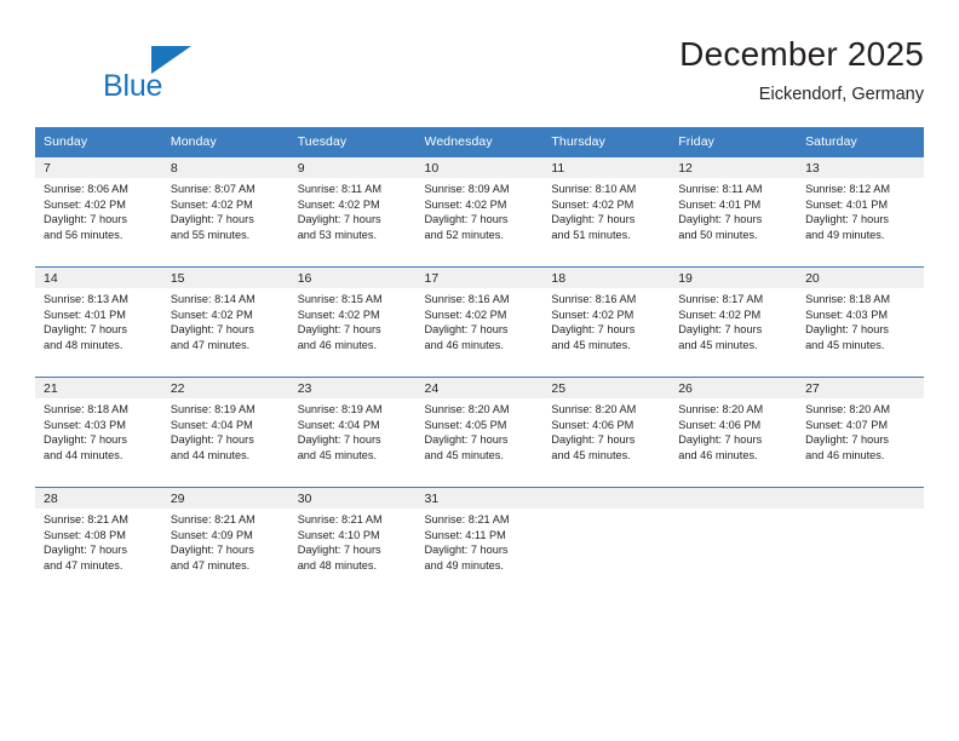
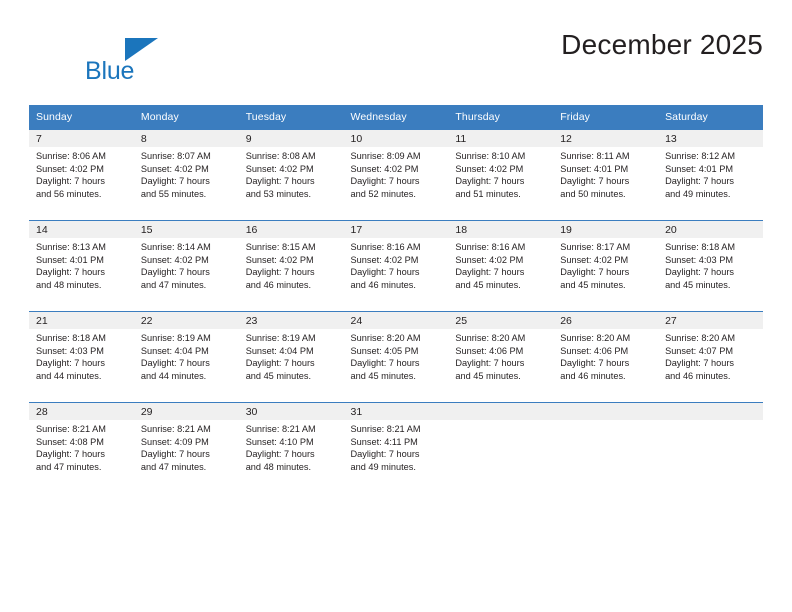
  Blue
  December 2025
- Eickendorf, Germany
  Sunday	Monday	Tuesday	Wednesday	Thursday	Friday	Saturday
- 7 Sunrise: 8:06 AM Sunset: 4:02 PM Daylight: 7 hours and 56 minutes.	8 Sunrise: 8:07 AM Sunset: 4:02 PM Daylight: 7 hours and 55 minutes.	9 Sunrise: 8:11 AM Sunset: 4:02 PM Daylight: 7 hours and 53 minutes.	10 Sunrise: 8:09 AM Sunset: 4:02 PM Daylight: 7 hours and 52 minutes.	11 Sunrise: 8:10 AM Sunset: 4:02 PM Daylight: 7 hours and 51 minutes.	12 Sunrise: 8:11 AM Sunset: 4:01 PM Daylight: 7 hours and 50 minutes.	13 Sunrise: 8:12 AM Sunset: 4:01 PM Daylight: 7 hours and 49 minutes.
+ 7 Sunrise: 8:06 AM Sunset: 4:02 PM Daylight: 7 hours and 56 minutes.	8 Sunrise: 8:07 AM Sunset: 4:02 PM Daylight: 7 hours and 55 minutes.	9 Sunrise: 8:08 AM Sunset: 4:02 PM Daylight: 7 hours and 53 minutes.	10 Sunrise: 8:09 AM Sunset: 4:02 PM Daylight: 7 hours and 52 minutes.	11 Sunrise: 8:10 AM Sunset: 4:02 PM Daylight: 7 hours and 51 minutes.	12 Sunrise: 8:11 AM Sunset: 4:01 PM Daylight: 7 hours and 50 minutes.	13 Sunrise: 8:12 AM Sunset: 4:01 PM Daylight: 7 hours and 49 minutes.
  14 Sunrise: 8:13 AM Sunset: 4:01 PM Daylight: 7 hours and 48 minutes.	15 Sunrise: 8:14 AM Sunset: 4:02 PM Daylight: 7 hours and 47 minutes.	16 Sunrise: 8:15 AM Sunset: 4:02 PM Daylight: 7 hours and 46 minutes.	17 Sunrise: 8:16 AM Sunset: 4:02 PM Daylight: 7 hours and 46 minutes.	18 Sunrise: 8:16 AM Sunset: 4:02 PM Daylight: 7 hours and 45 minutes.	19 Sunrise: 8:17 AM Sunset: 4:02 PM Daylight: 7 hours and 45 minutes.	20 Sunrise: 8:18 AM Sunset: 4:03 PM Daylight: 7 hours and 45 minutes.
  21 Sunrise: 8:18 AM Sunset: 4:03 PM Daylight: 7 hours and 44 minutes.	22 Sunrise: 8:19 AM Sunset: 4:04 PM Daylight: 7 hours and 44 minutes.	23 Sunrise: 8:19 AM Sunset: 4:04 PM Daylight: 7 hours and 45 minutes.	24 Sunrise: 8:20 AM Sunset: 4:05 PM Daylight: 7 hours and 45 minutes.	25 Sunrise: 8:20 AM Sunset: 4:06 PM Daylight: 7 hours and 45 minutes.	26 Sunrise: 8:20 AM Sunset: 4:06 PM Daylight: 7 hours and 46 minutes.	27 Sunrise: 8:20 AM Sunset: 4:07 PM Daylight: 7 hours and 46 minutes.
  28 Sunrise: 8:21 AM Sunset: 4:08 PM Daylight: 7 hours and 47 minutes.	29 Sunrise: 8:21 AM Sunset: 4:09 PM Daylight: 7 hours and 47 minutes.	30 Sunrise: 8:21 AM Sunset: 4:10 PM Daylight: 7 hours and 48 minutes.	31 Sunrise: 8:21 AM Sunset: 4:11 PM Daylight: 7 hours and 49 minutes.
